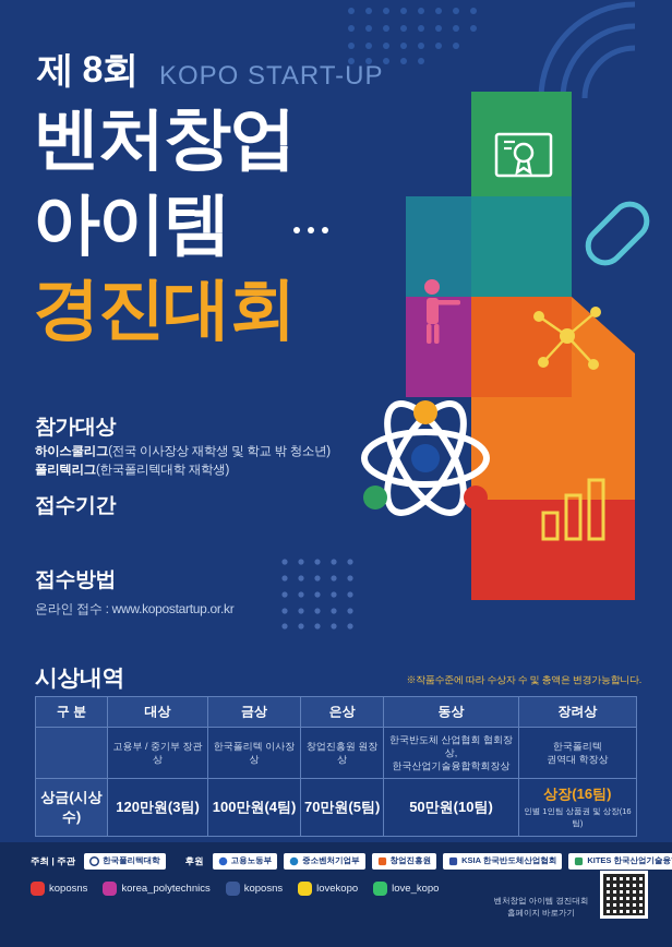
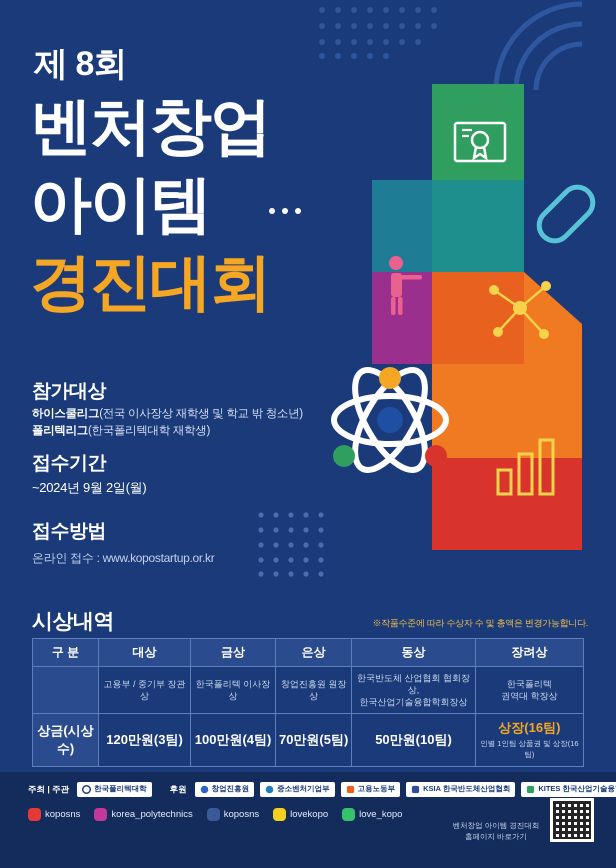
  제 8회
- KOPO START-UP
  벤처창업
  아이템
  경진대회
  참가대상
  하이스쿨리그(전국 이사장상 재학생 및 학교 밖 청소년)
  폴리텍리그(한국폴리텍대학 재학생)
  접수기간
+ ~2024년 9월 2일(월)
  접수방법
  온라인 접수 : www.kopostartup.or.kr
  시상내역
  ※작품수준에 따라 수상자 수 및 총액은 변경가능합니다.
  구 분	대상	금상	은상	동상	장려상
  	고용부 / 중기부 장관상	한국폴리텍 이사장상	창업진흥원 원장상	한국반도체 산업협회 협회장상, 한국산업기술융합학회장상	한국폴리텍 권역대 학장상
  상금(시상수)	120만원(3팀)	100만원(4팀)	70만원(5팀)	50만원(10팀)	상장(16팀) 인별 1인팀 상품권 및 상장(16팀)
  주최 | 주관
  한국폴리텍대학
  후원
- 고용노동부
+ 창업진흥원
  중소벤처기업부
- 창업진흥원
+ 고용노동부
  KSIA 한국반도체산업협회
  KITES 한국산업기술융
  koposns
  korea_polytechnics
  koposns
  lovekopo
  love_kopo
  벤처창업 아이템 경진대회
  홈페이지 바로가기
